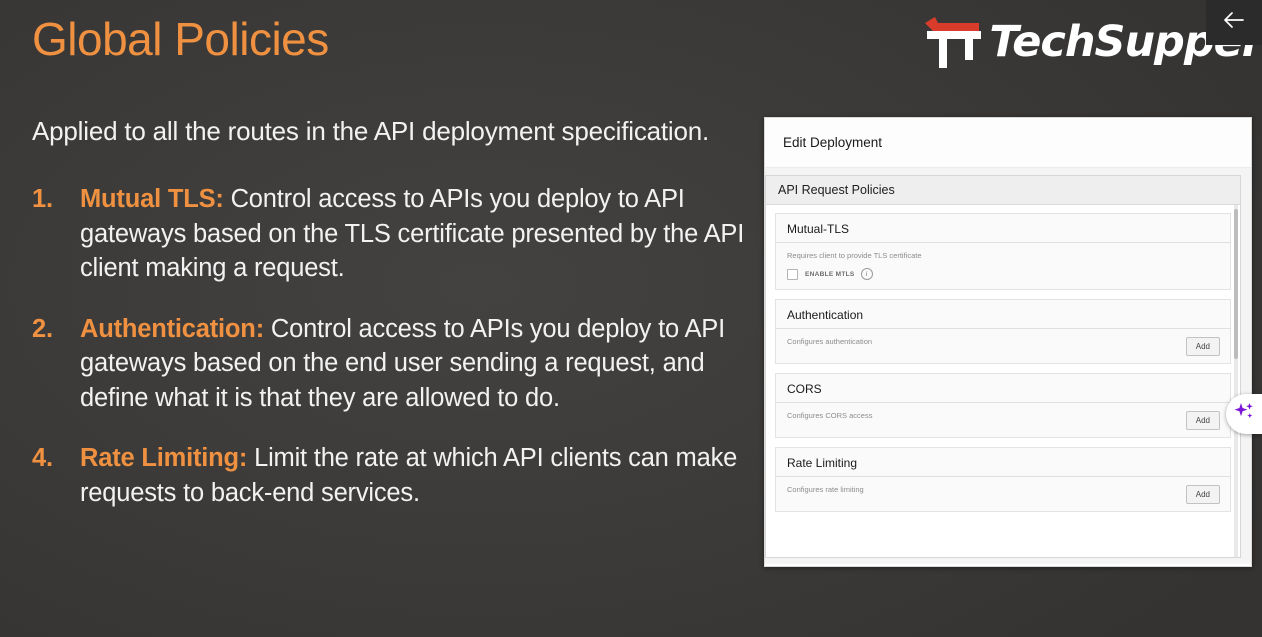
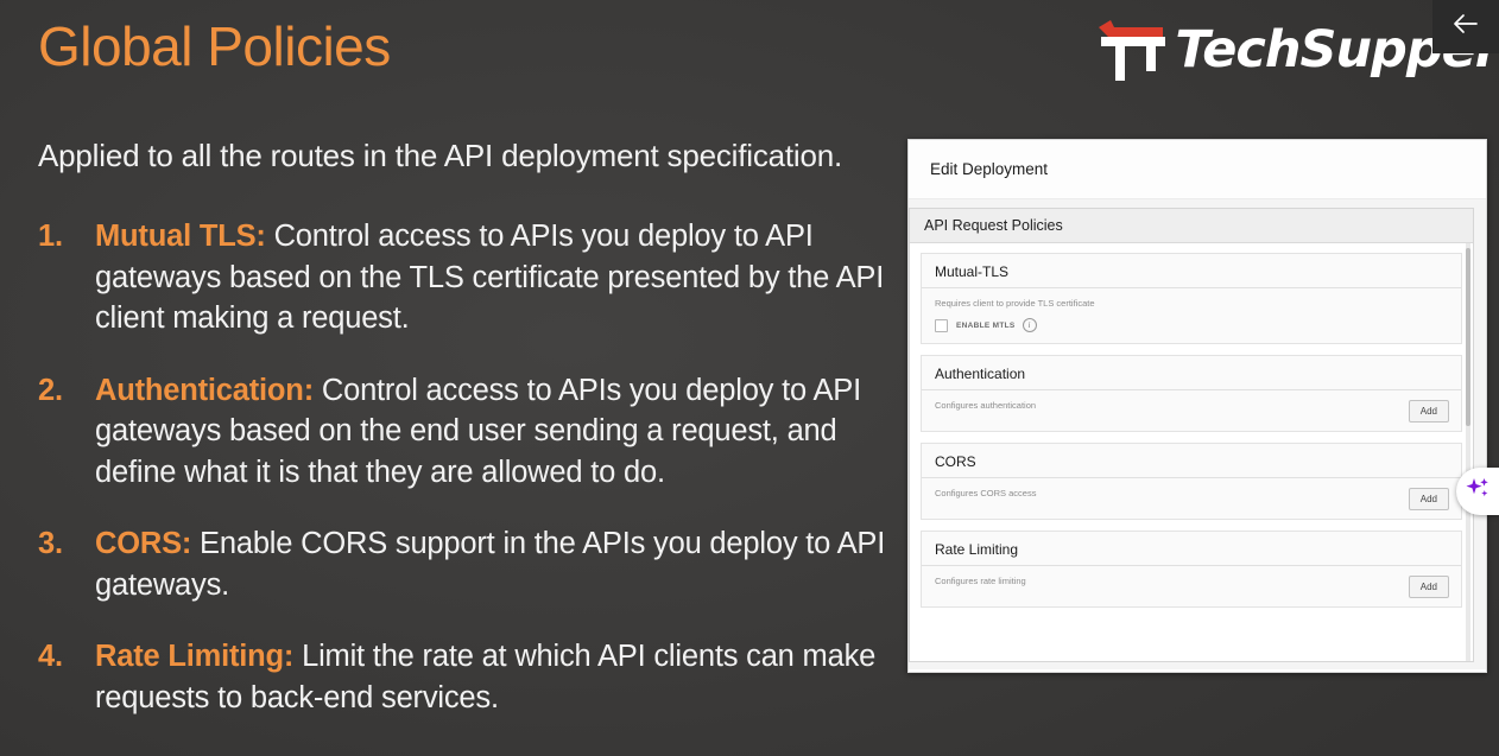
  Global Policies
  TechSupp
  Applied to all the routes in the API deployment specification.
  1.
  Mutual TLS: Control access to APIs you deploy to API gateways based on the TLS certificate presented by the API client making a request.
  2.
  Authentication: Control access to APIs you deploy to API gateways based on the end user sending a request, and define what it is that they are allowed to do.
+ 3.
+ CORS: Enable CORS support in the APIs you deploy to API gateways.
  4.
  Rate Limiting: Limit the rate at which API clients can make requests to back-end services.
  Edit Deployment
  API Request Policies
  Mutual-TLS
  Requires client to provide TLS certificate
  i
  Authentication
  Configures authentication
  Add
  CORS
  Configures CORS access
  Add
  Rate Limiting
  Configures rate limiting
  Add
